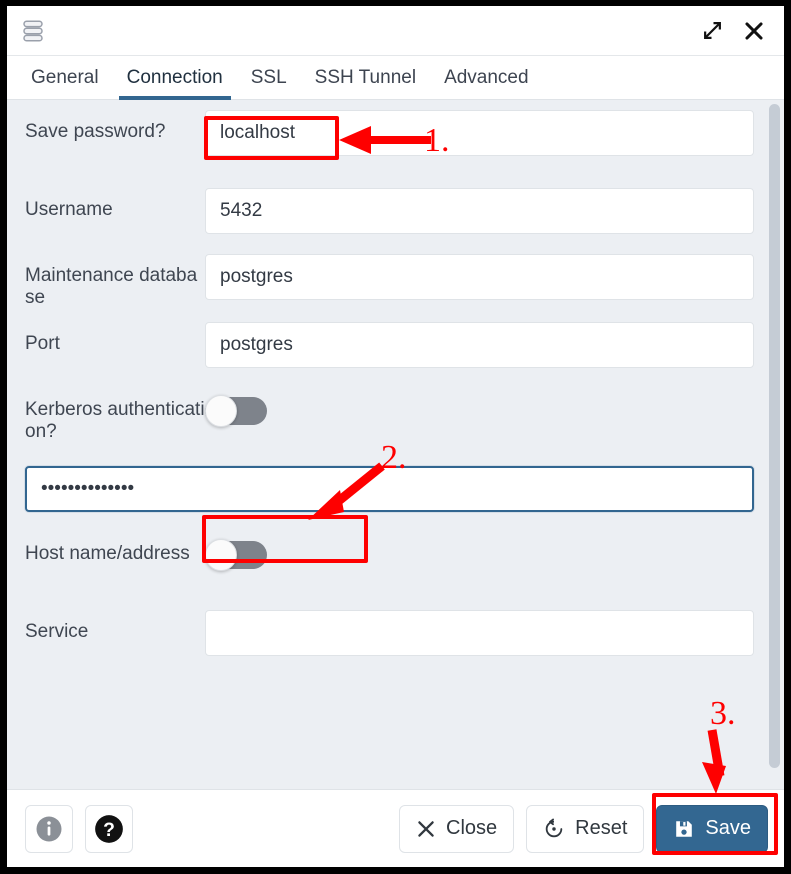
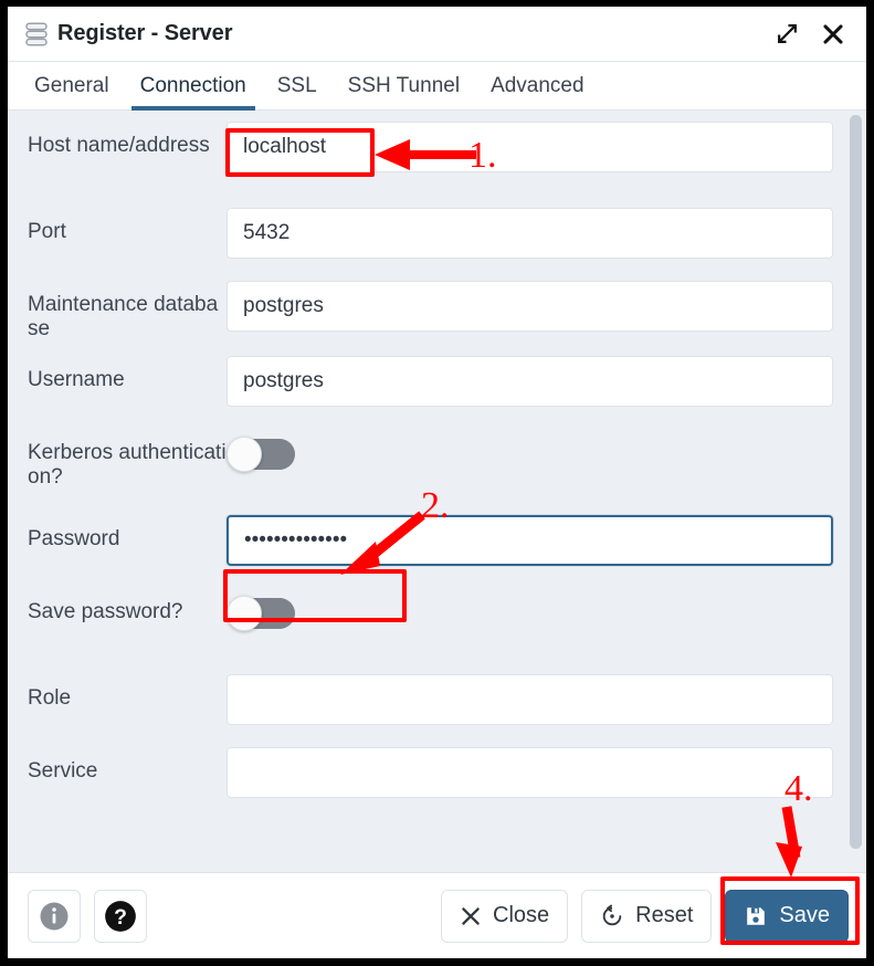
+ Register - Server
  General
  Connection
  SSL
  SSH Tunnel
  Advanced
- Save password?
+ Host name/address
  localhost
- Username
+ Port
  5432
  Maintenance database
  postgres
- Port
+ Username
  postgres
  Kerberos authentication?
+ Password
  ••••••••••••••
- Host name/address
+ Save password?
+ Role
  Service
  ?
  Close
  Reset
  Save
  1.
  2.
- 3.
+ 4.
